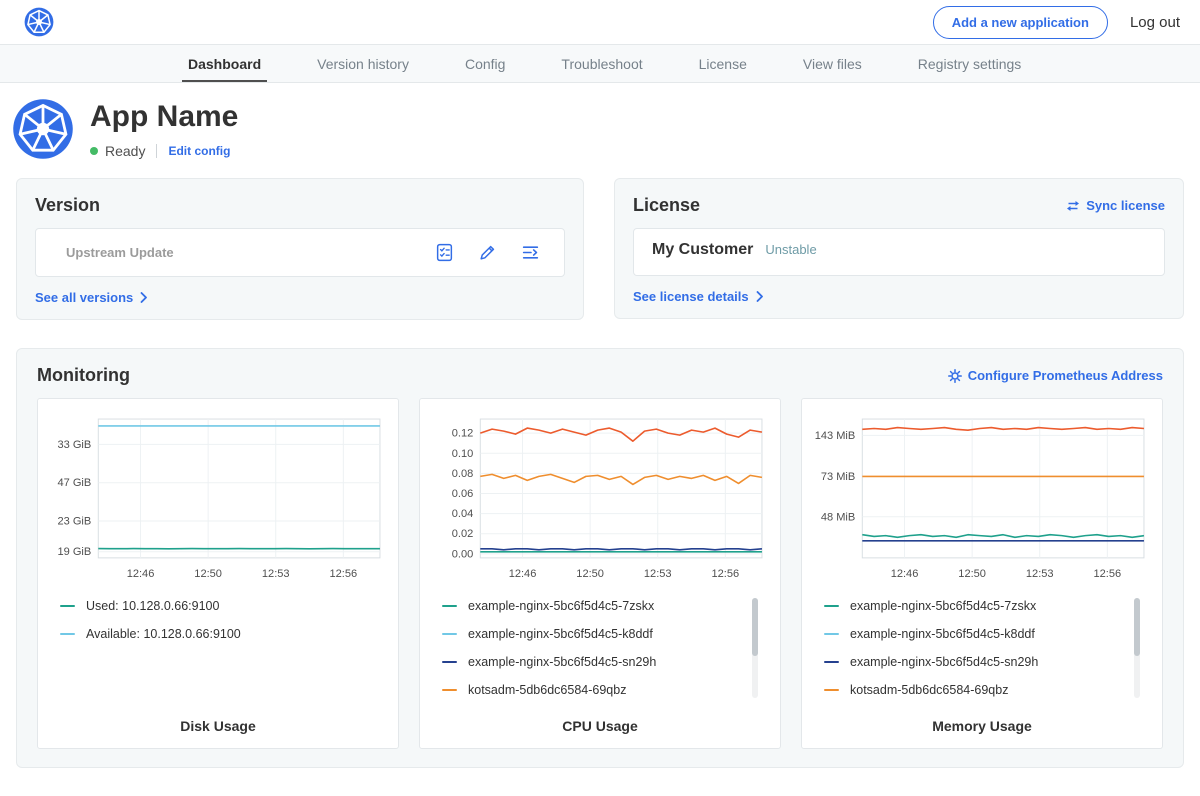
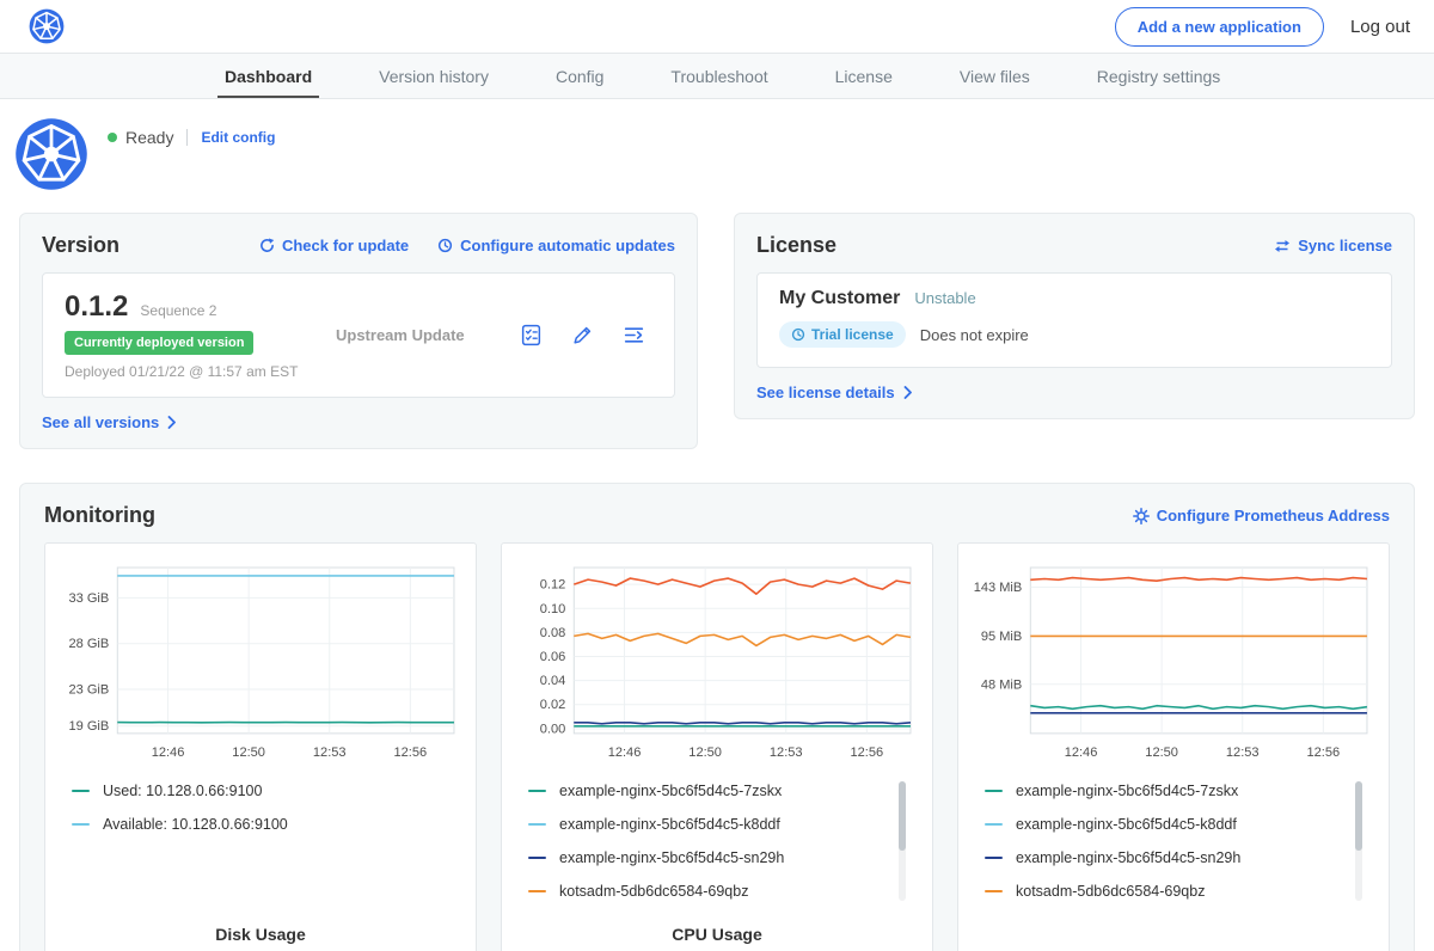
  Add a new application
  Log out
  Dashboard
  Version history
  Config
  Troubleshoot
  License
  View files
  Registry settings
- App Name
  Ready
  Edit config
  Version
+ Check for update
+ Configure automatic updates
+ 0.1.2
+ Sequence 2
+ Currently deployed version
+ Deployed 01/21/22 @ 11:57 am EST
  Upstream Update
  See all versions
  License
  Sync license
  My Customer
  Unstable
+ Trial license
+ Does not expire
  See license details
  Monitoring
  Configure Prometheus Address
  33 GiB
- 47 GiB
+ 28 GiB
  23 GiB
  19 GiB
  12:46
  12:50
  12:53
  12:56
  Used: 10.128.0.66:9100
  Available: 10.128.0.66:9100
  Disk Usage
  0.12
  0.10
  0.08
  0.06
  0.04
  0.02
  0.00
  12:46
  12:50
  12:53
  12:56
  example-nginx-5bc6f5d4c5-7zskx
  example-nginx-5bc6f5d4c5-k8ddf
  example-nginx-5bc6f5d4c5-sn29h
  kotsadm-5db6dc6584-69qbz
  CPU Usage
  143 MiB
- 73 MiB
+ 95 MiB
  48 MiB
  12:46
  12:50
  12:53
  12:56
  example-nginx-5bc6f5d4c5-7zskx
  example-nginx-5bc6f5d4c5-k8ddf
  example-nginx-5bc6f5d4c5-sn29h
  kotsadm-5db6dc6584-69qbz
- Memory Usage
